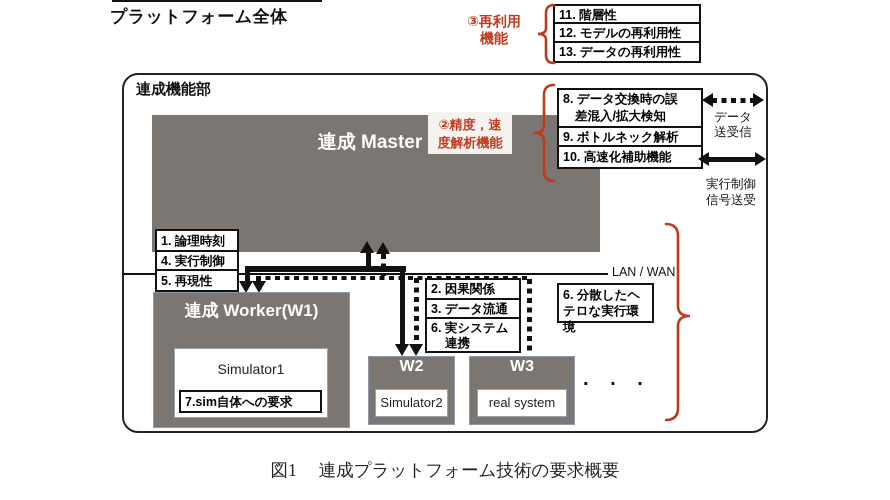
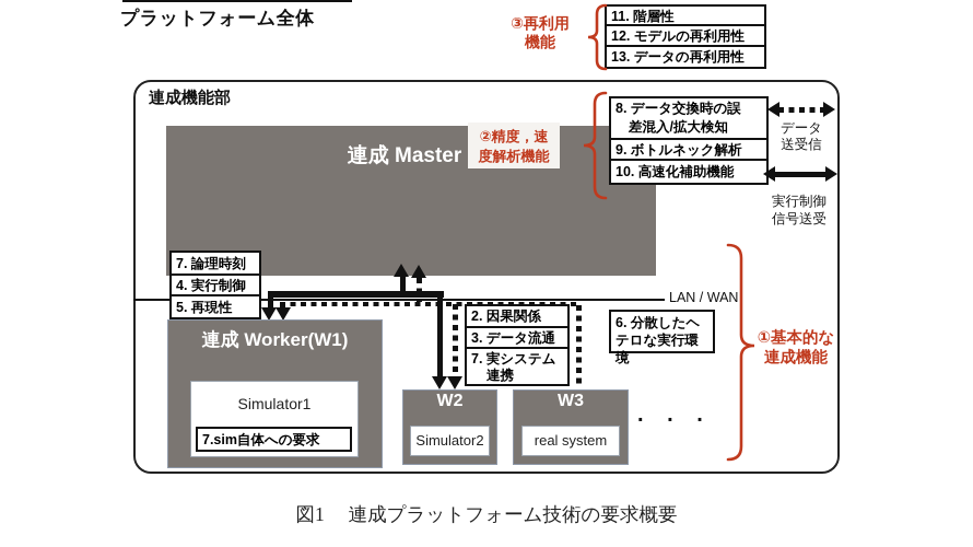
  プラットフォーム全体
  11. 階層性
  12. モデルの再利用性
  13. データの再利用性
  ③再利用
  機能
  連成機能部
  連成 Master
  ②精度，速
  度解析機能
  8. データ交換時の誤
  差混入/拡大検知
  9. ボトルネック解析
  10. 高速化補助機能
  データ
  送受信
  実行制御
  信号送受
  LAN / WAN
- 1. 論理時刻
+ 7. 論理時刻
  4. 実行制御
  5. 再現性
  連成 Worker(W1)
  Simulator1
  7.sim自体への要求
  2. 因果関係
  3. データ流通
- 6. 実システム
+ 7. 実システム
  連携
  6. 分散したヘ
  テロな実行環境
  W2
  Simulator2
  W3
  real system
  . . .
+ ①基本的な
+ 連成機能
  図1 連成プラットフォーム技術の要求概要
